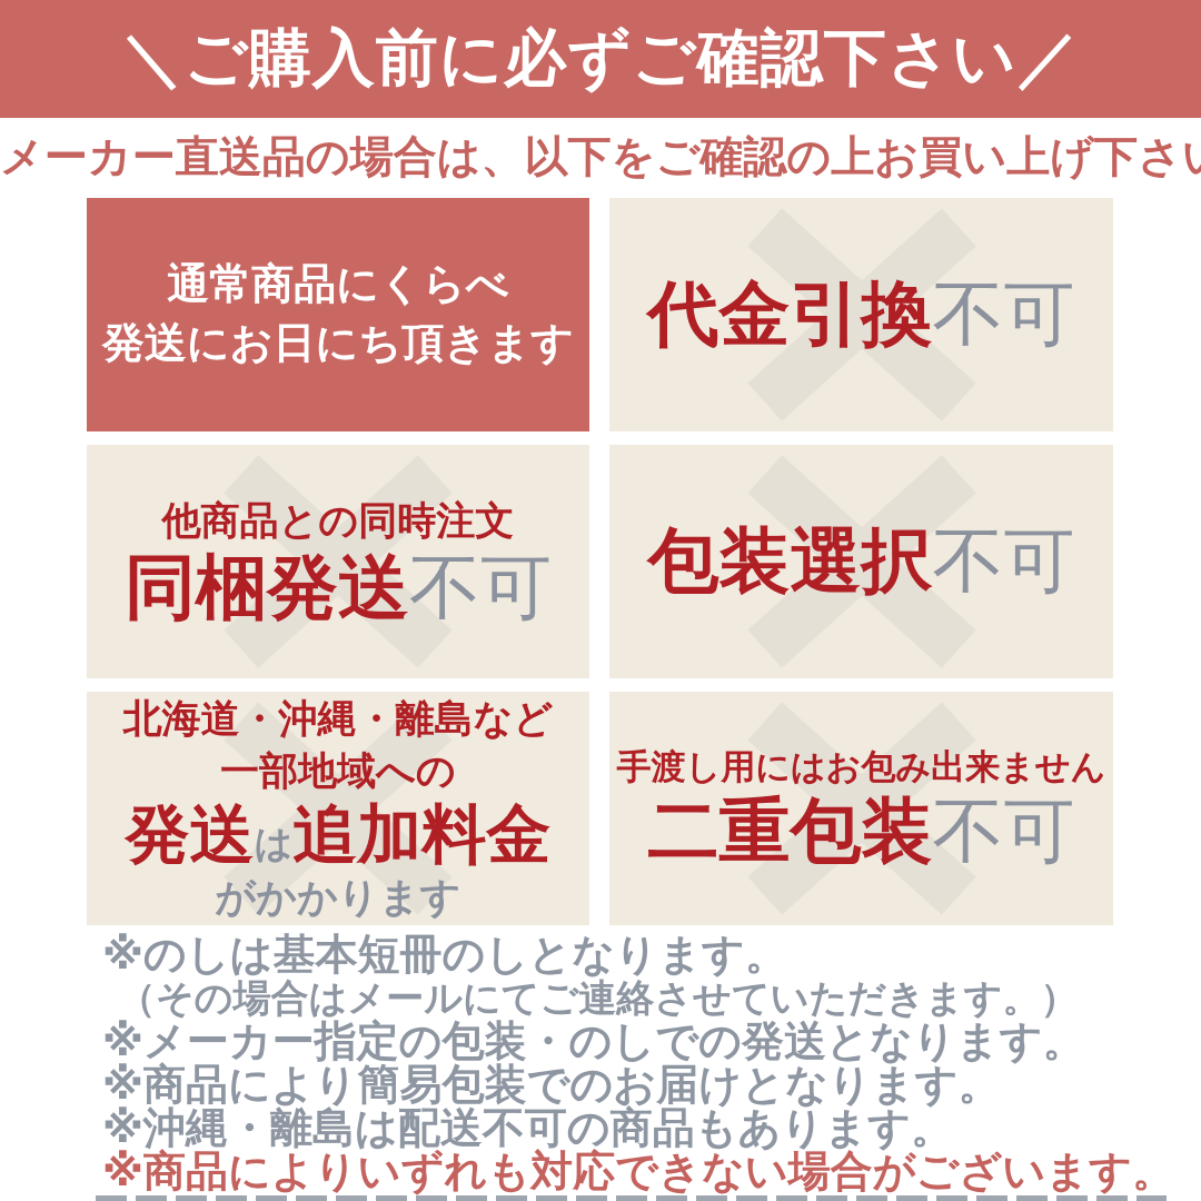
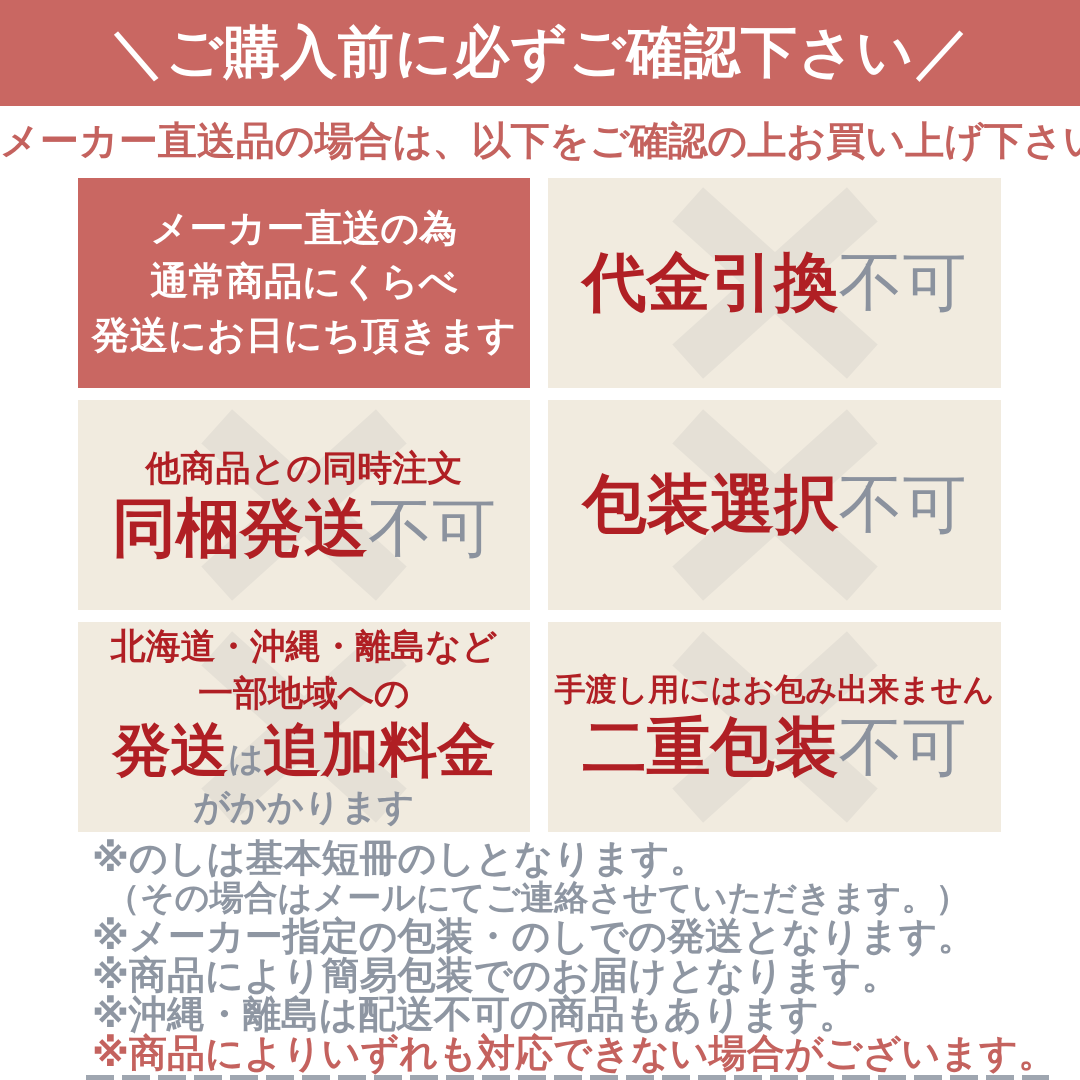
  ＼ご購入前に必ずご確認下さい／
  メーカー直送品の場合は、以下をご確認の上お買い上げ下さ
+ メーカー直送の為
  通常商品にくらべ
  発送にお日にち頂きます
  代金引換不可
  他商品との同時注文
  同梱発送不可
  包装選択不可
  北海道・沖縄・離島など
  一部地域への
  発送は追加料金
  がかかります
  手渡し用にはお包み出来ません
  二重包装不可
  ※のしは基本短冊のしとなります。
  （その場合はメールにてご連絡させていただきます。）
  ※メーカー指定の包装・のしでの発送となります。
  ※商品により簡易包装でのお届けとなります。
  ※沖縄・離島は配送不可の商品もあります。
  ※商品によりいずれも対応できない場合がございます。
